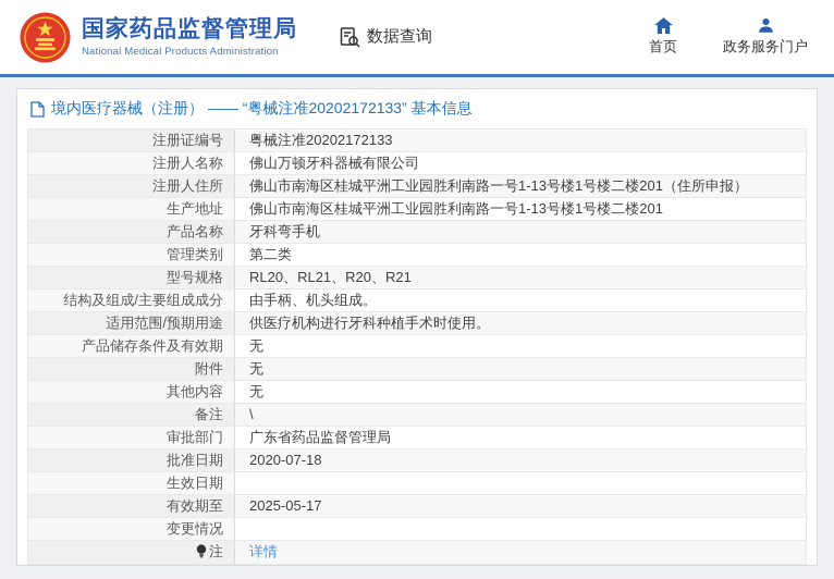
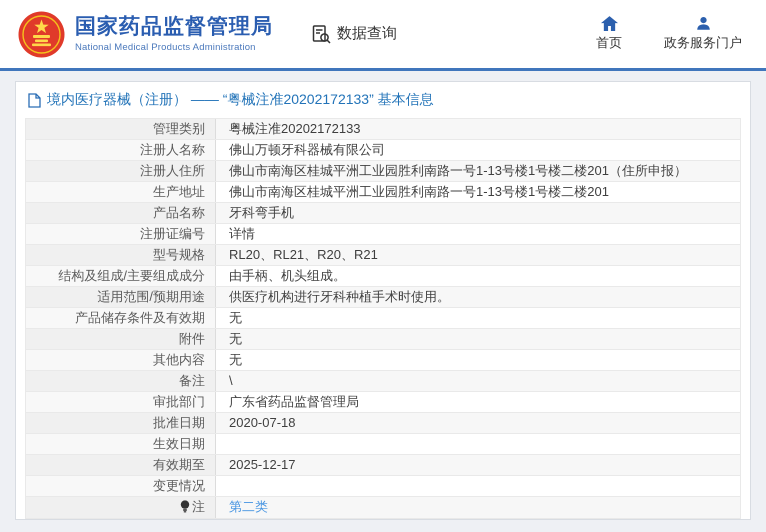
  国家药品监督管理局
  National Medical Products Administration
  数据查询
  首页
  政务服务门户
  境内医疗器械（注册） —— “粤械注准20202172133” 基本信息
- 注册证编号
+ 管理类别
  粤械注准20202172133
  注册人名称
  佛山万顿牙科器械有限公司
  注册人住所
  佛山市南海区桂城平洲工业园胜利南路一号1-13号楼1号楼二楼201（住所申报）
  生产地址
  佛山市南海区桂城平洲工业园胜利南路一号1-13号楼1号楼二楼201
  产品名称
  牙科弯手机
- 管理类别
+ 注册证编号
- 第二类
+ 详情
  型号规格
  RL20、RL21、R20、R21
  结构及组成/主要组成成分
  由手柄、机头组成。
  适用范围/预期用途
  供医疗机构进行牙科种植手术时使用。
  产品储存条件及有效期
  无
  附件
  无
  其他内容
  无
  备注
  \
  审批部门
  广东省药品监督管理局
  批准日期
  2020-07-18
  生效日期
  有效期至
- 2025-05-17
+ 2025-12-17
  变更情况
  注
- 详情
+ 第二类
